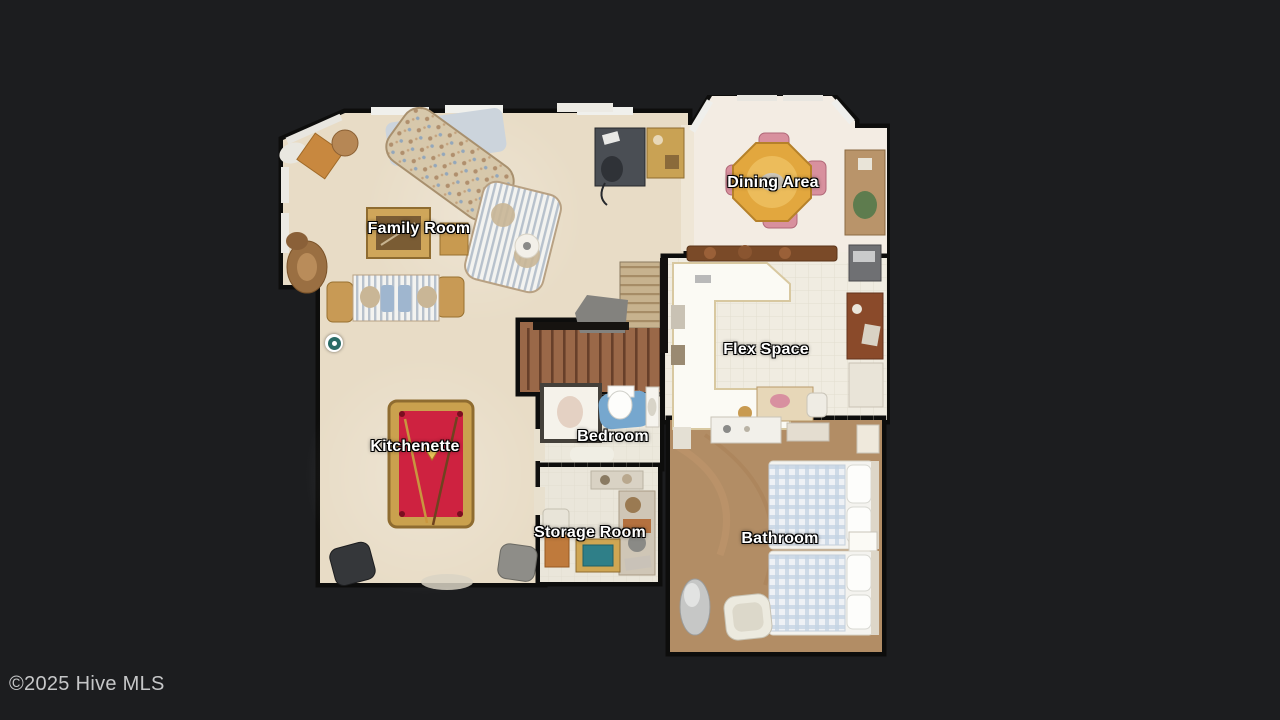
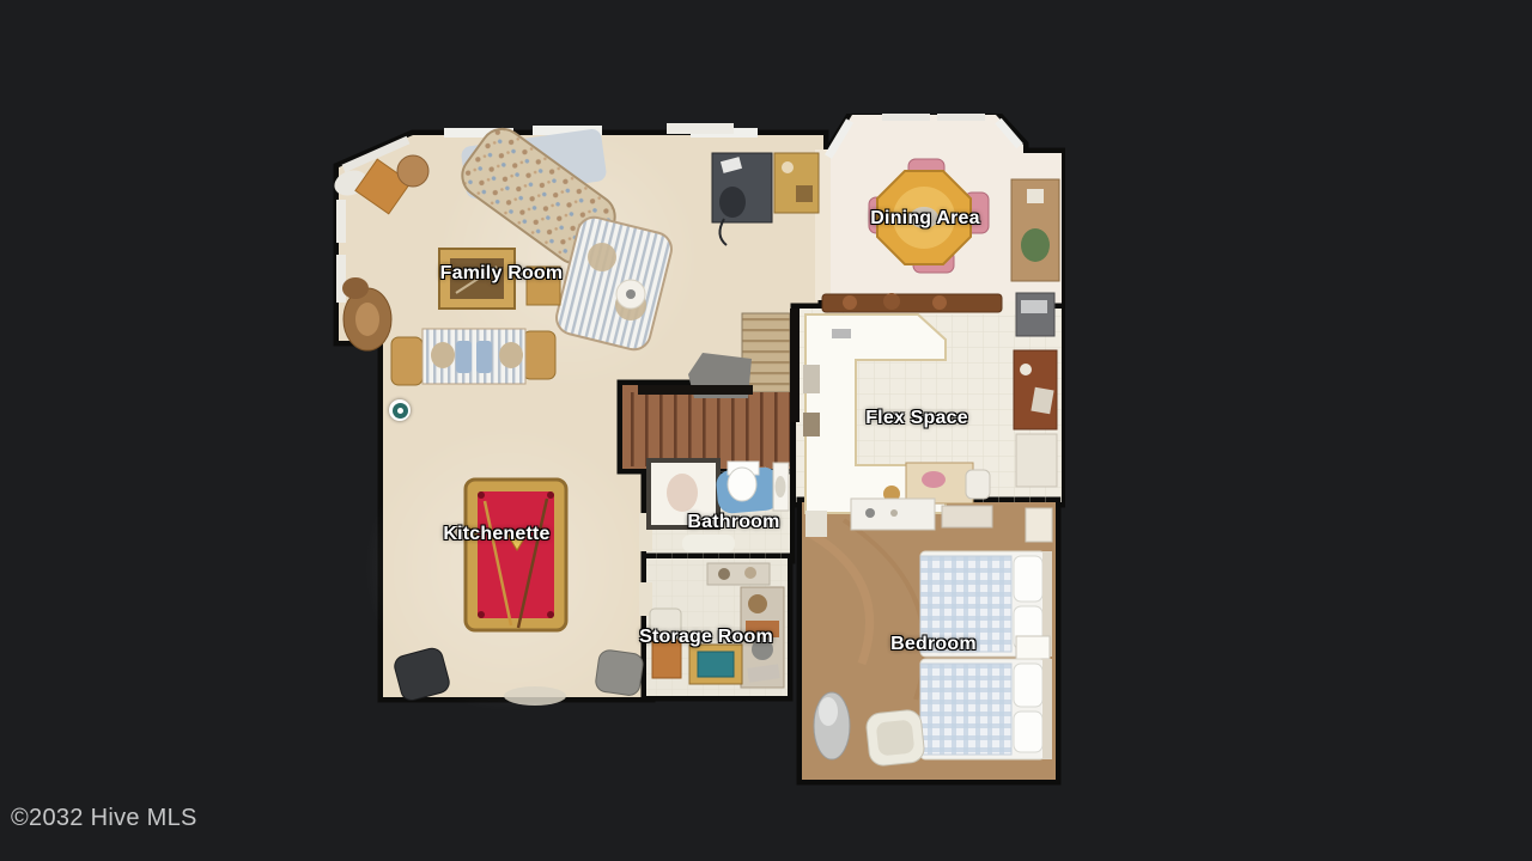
  Family Room
  Dining Area
  Flex Space
- Bedroom
+ Bathroom
  Kitchenette
  Storage Room
- Bathroom
+ Bedroom
- ©2025 Hive MLS
+ ©2032 Hive MLS
